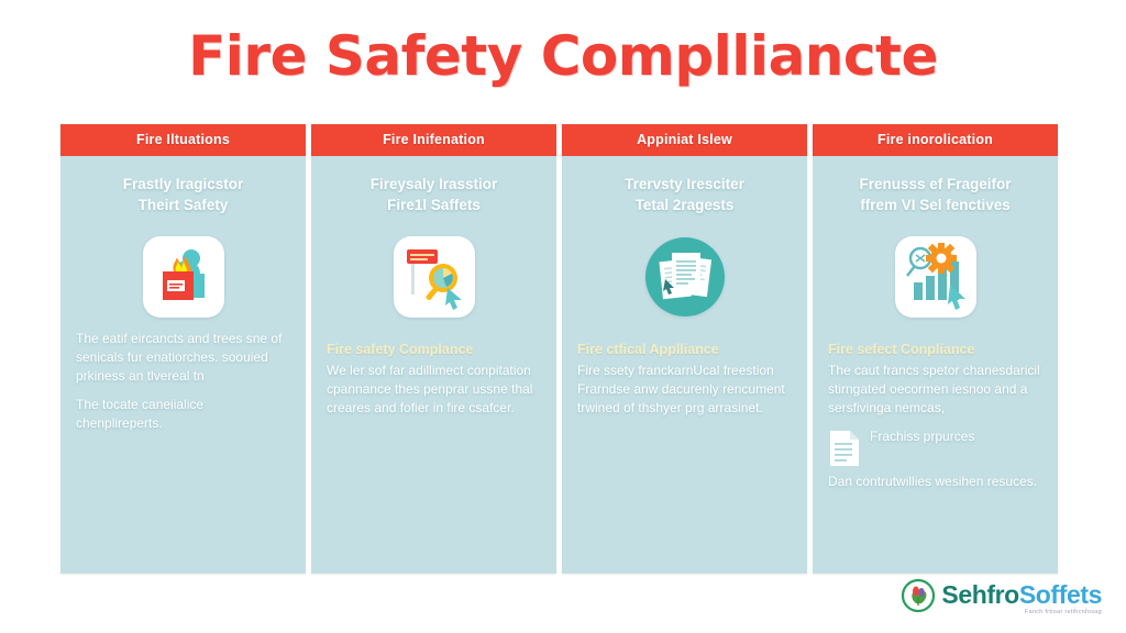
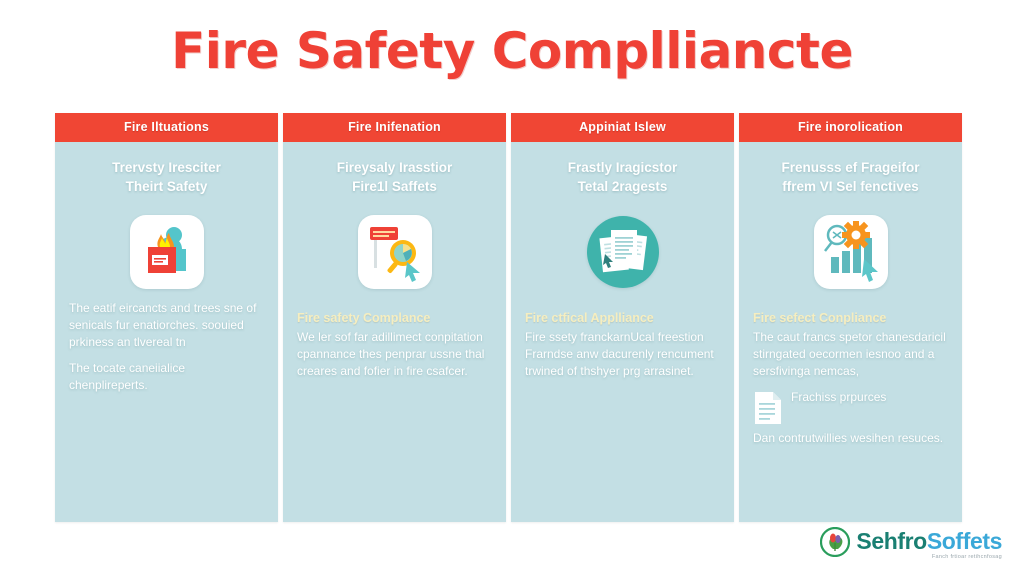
  Fire Safety Complliancte
  Fire Iltuations
- Frastly Iragicstor
+ Trervsty Iresciter
  Theirt Safety
  The eatif eircancts and trees sne of senicals fur enatiorches. soouied prkiness an tlvereal tn
  The tocate caneiialice chenplireperts.
  Fire Inifenation
  Fireysaly Irasstior
  Fire1l Saffets
  Fire safety Complance
  We ler sof far adillimect conpitation cpannance thes penprar ussne thal creares and fofier in fire csafcer.
  Appiniat Islew
- Trervsty Iresciter
+ Frastly Iragicstor
  Tetal 2ragests
  Fire ctfical Applliance
  Fire ssety franckarnUcal freestion Frarndse anw dacurenly rencument trwined of thshyer prg arrasinet.
  Fire inorolication
  Frenusss ef Frageifor
  ffrem VI Sel fenctives
  Fire sefect Conpliance
  The caut francs spetor chanesdaricil stirngated oecormen iesnoo and a sersfivinga nemcas,
  Frachiss prpurces
  Dan contrutwillies wesihen resuces.
  SehfroSoffets
